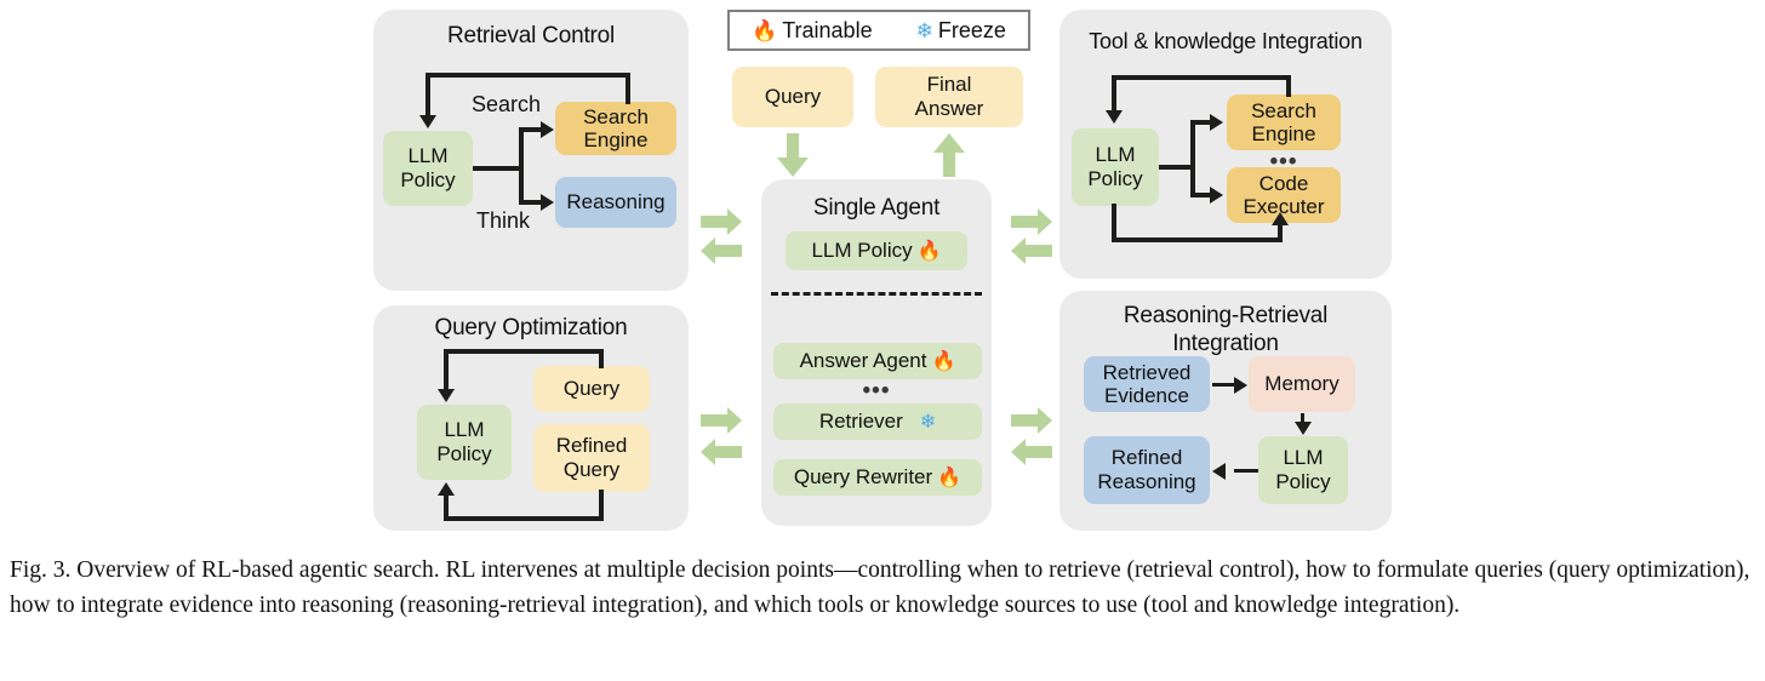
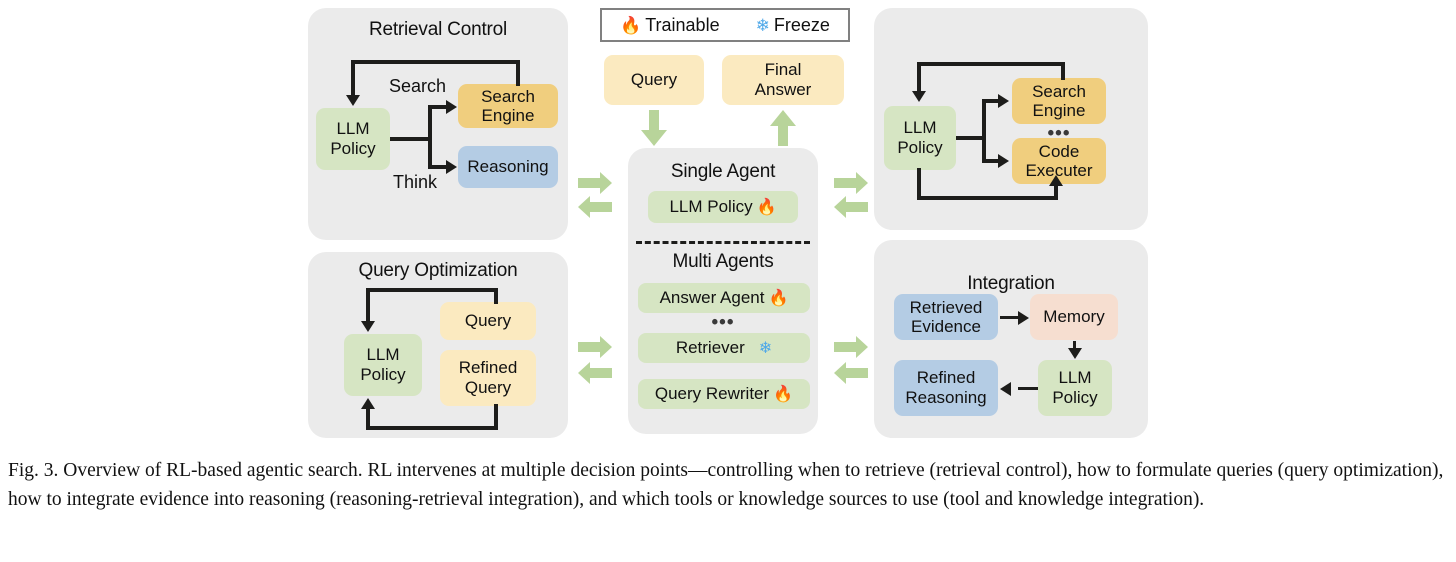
  🔥
  Trainable
  ❄
  Freeze
  Query
  Final
  Answer
  Single Agent
  LLM Policy
  🔥
+ Multi Agents
  Answer Agent
  🔥
  •••
  Retriever
  ❄
  Query Rewriter
  🔥
  Retrieval Control
  LLM
  Policy
  Search
  Engine
  Reasoning
  Search
  Think
  Query Optimization
  LLM
  Policy
  Query
  Refined
  Query
- Tool & knowledge Integration
  LLM
  Policy
  Search
  Engine
  •••
  Code
  Executer
- Reasoning-Retrieval
  Integration
  Retrieved
  Evidence
  Memory
  LLM
  Policy
  Refined
  Reasoning
  Fig. 3. Overview of RL-based agentic search. RL intervenes at multiple decision points—controlling when to retrieve (retrieval control), how to formulate queries (query optimization), how to integrate evidence into reasoning (reasoning-retrieval integration), and which tools or knowledge sources to use (tool and knowledge integration).
